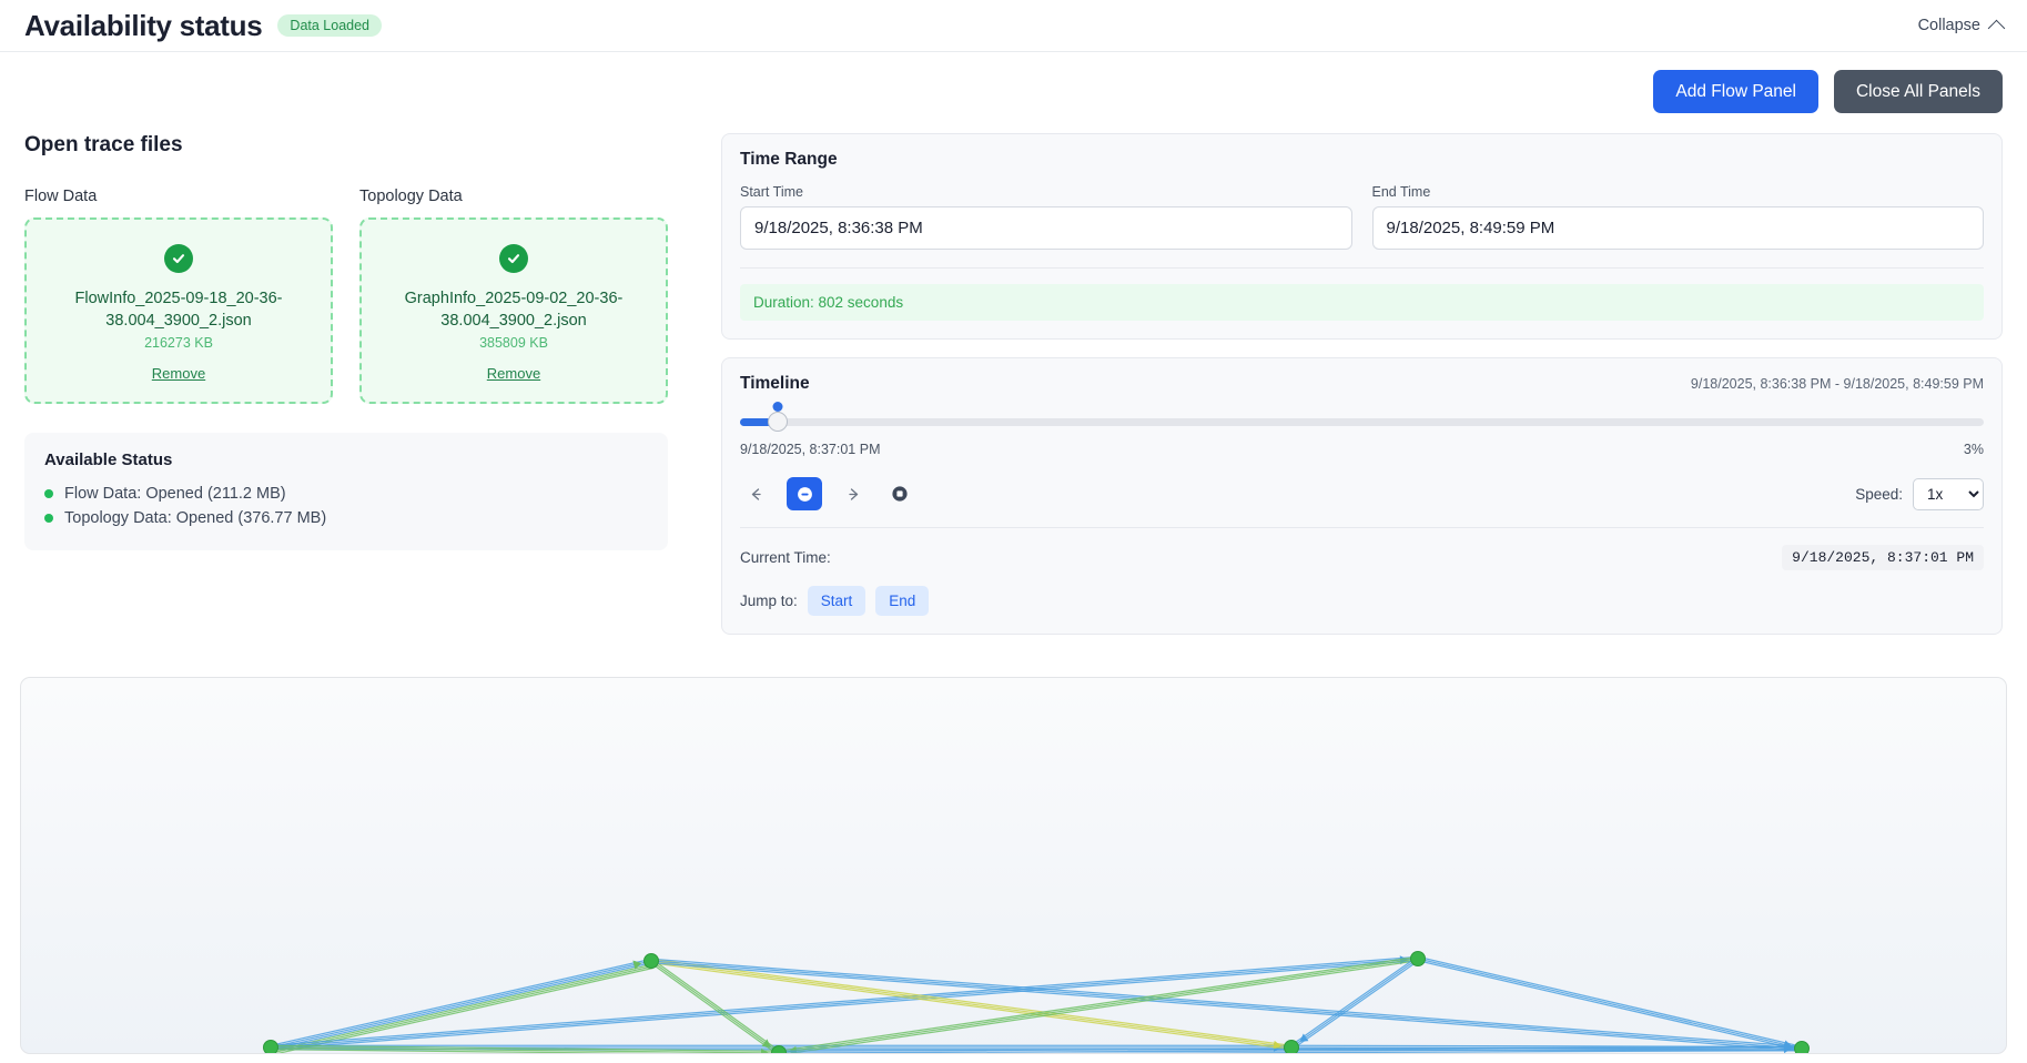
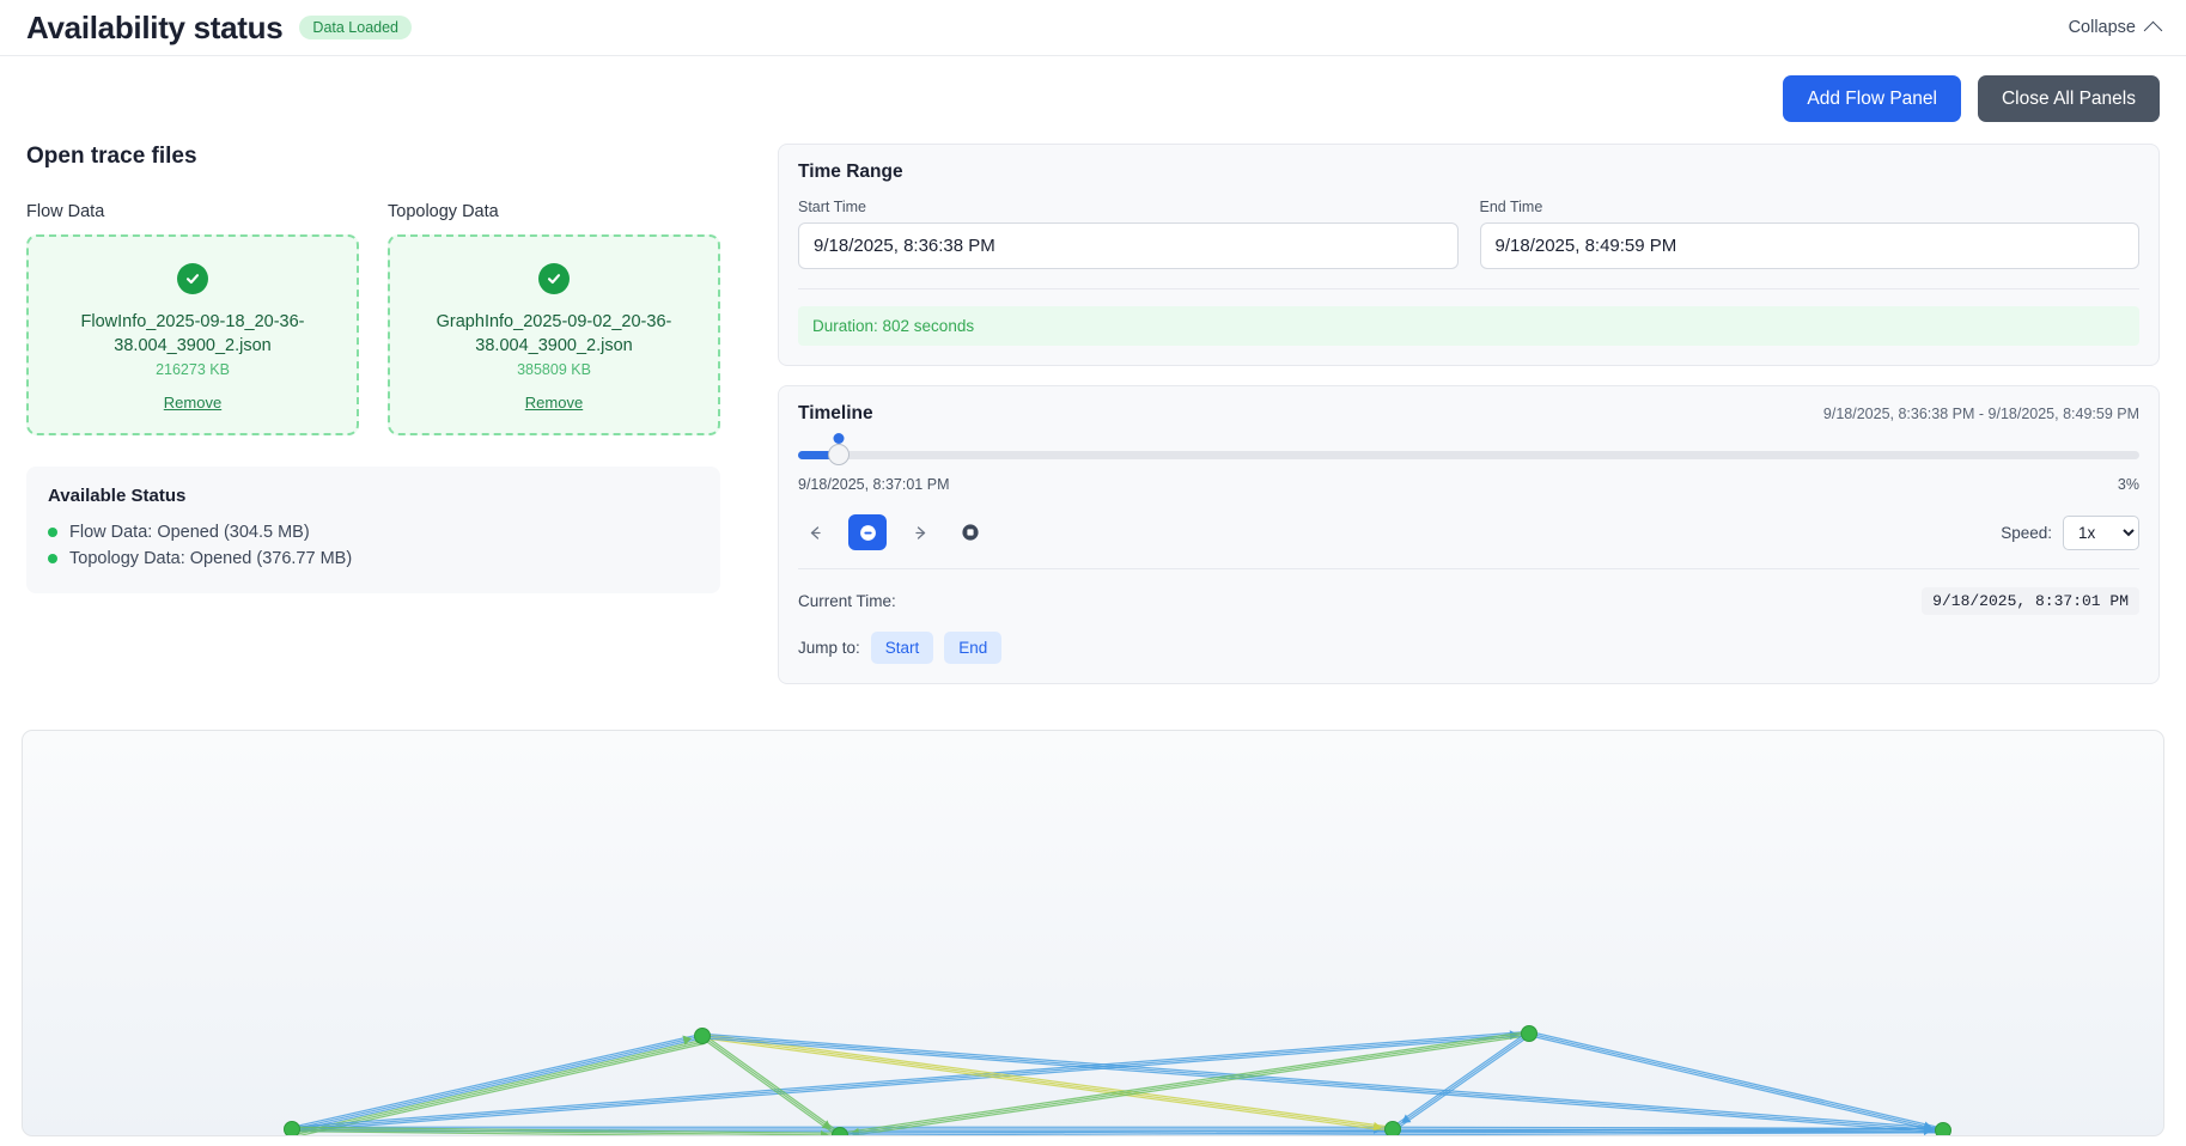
  Availability status
  Data Loaded
  Collapse
  Add Flow Panel
  Close All Panels
  Open trace files
  Flow Data
  FlowInfo_2025-09-18_20-36-38.004_3900_2.json
  216273 KB
  Remove
  Topology Data
  GraphInfo_2025-09-02_20-36-38.004_3900_2.json
  385809 KB
  Remove
  Available Status
- Flow Data: Opened (211.2 MB)
+ Flow Data: Opened (304.5 MB)
  Topology Data: Opened (376.77 MB)
  Time Range
  Start Time
  9/18/2025, 8:36:38 PM
  End Time
  9/18/2025, 8:49:59 PM
  Duration: 802 seconds
  Timeline
  9/18/2025, 8:36:38 PM - 9/18/2025, 8:49:59 PM
  9/18/2025, 8:37:01 PM
  3%
  Speed:
  1x
  Current Time:
  9/18/2025, 8:37:01 PM
  Jump to:
  Start
  End
